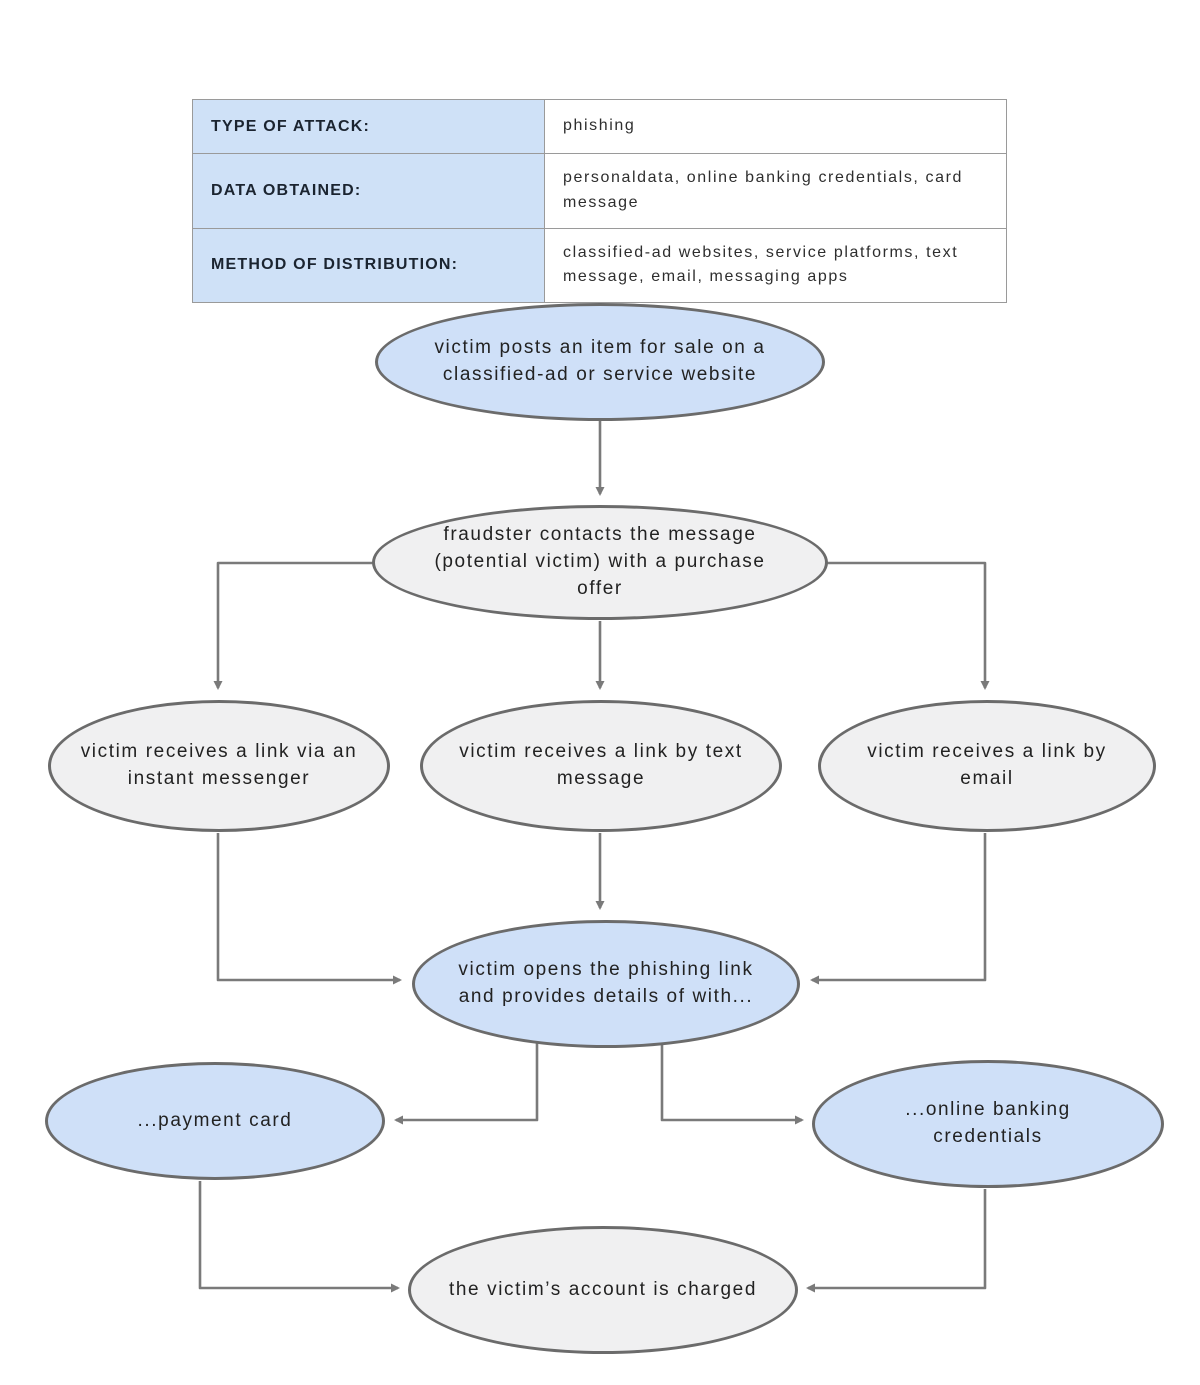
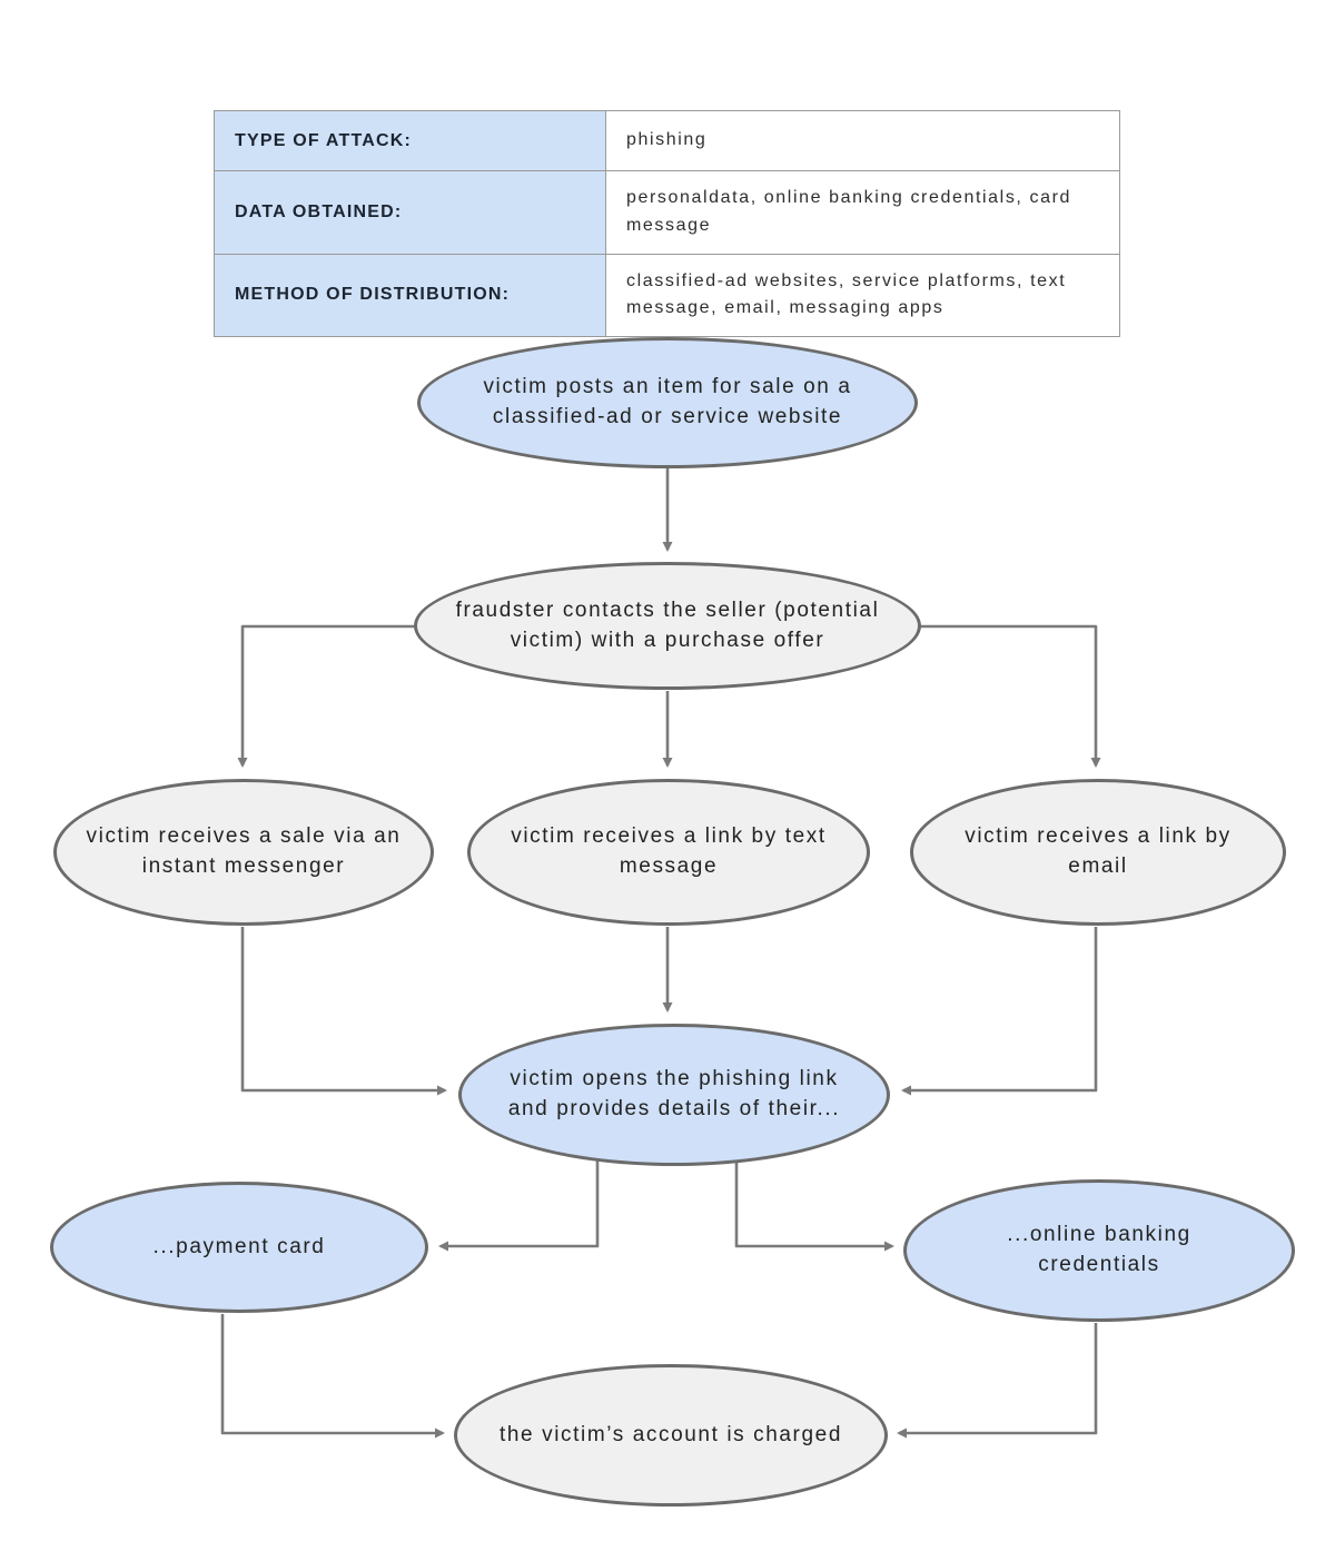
  TYPE OF ATTACK:	phishing
  DATA OBTAINED:	personaldata, online banking credentials, card message
  METHOD OF DISTRIBUTION:	classified-ad websites, service platforms, text message, email, messaging apps
  victim posts an item for sale on a classified-ad or service website
- fraudster contacts the message (potential victim) with a purchase offer
+ fraudster contacts the seller (potential victim) with a purchase offer
- victim receives a link via an instant messenger
+ victim receives a sale via an instant messenger
  victim receives a link by text message
  victim receives a link by email
- victim opens the phishing link and provides details of with...
+ victim opens the phishing link and provides details of their...
  ...payment card
  ...online banking credentials
  the victim’s account is charged
